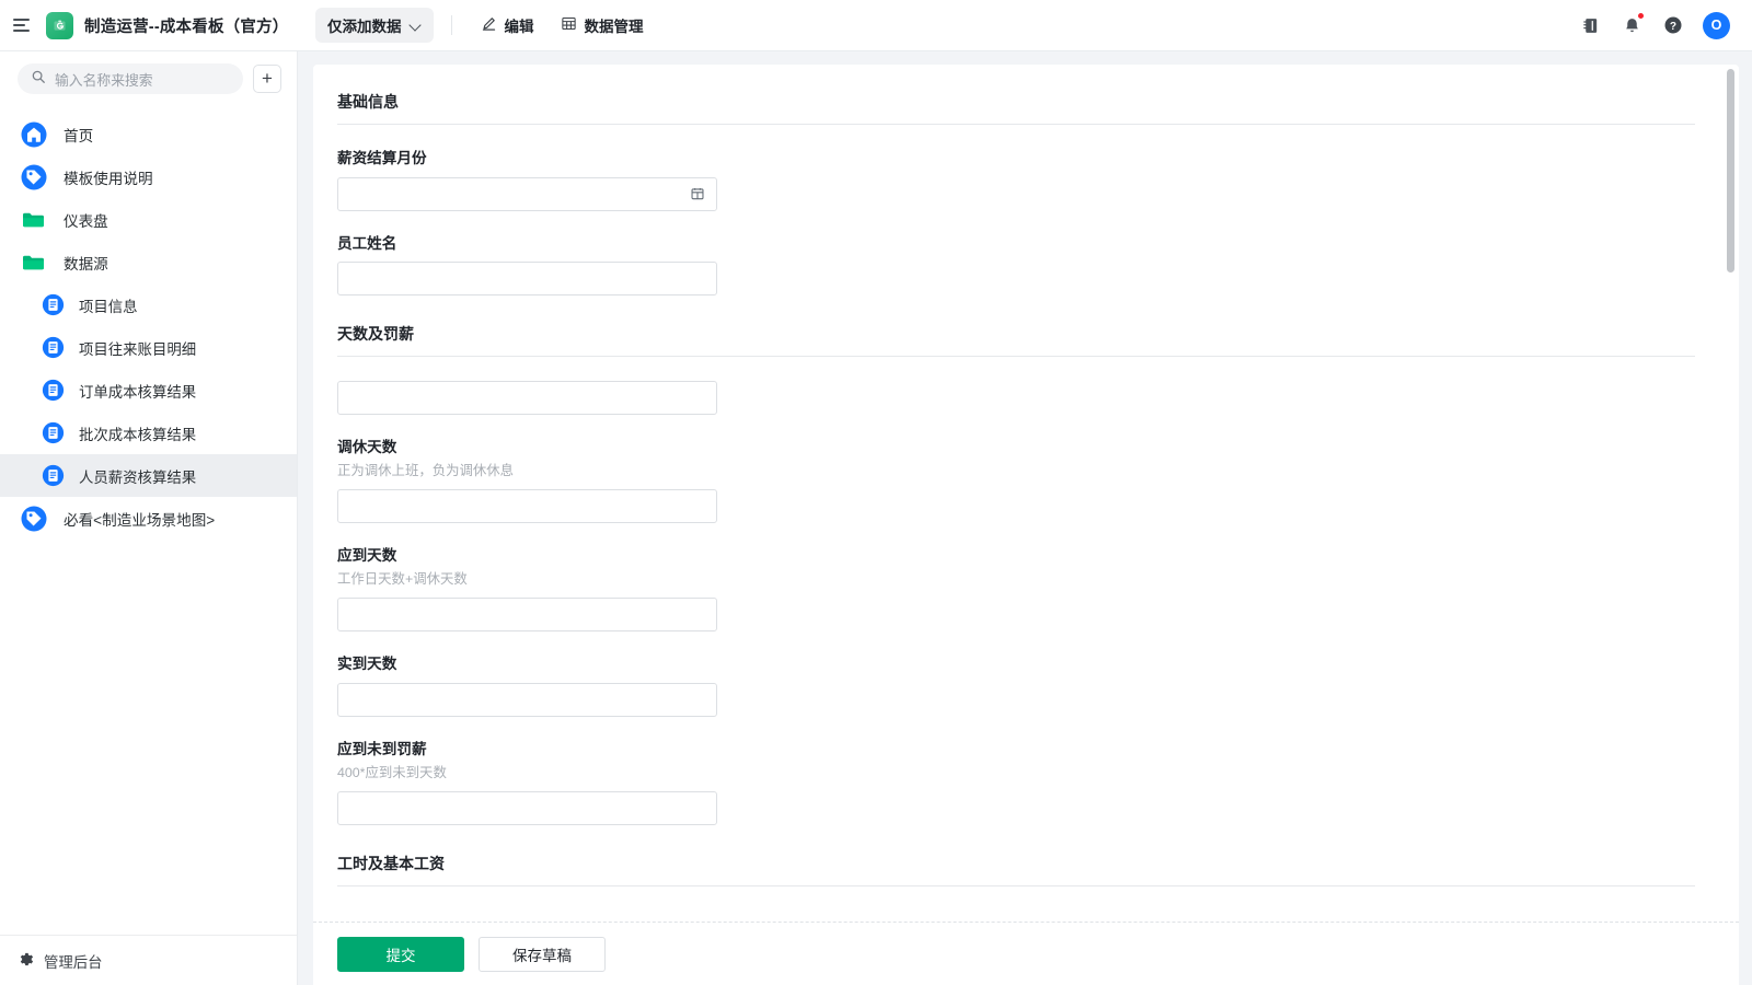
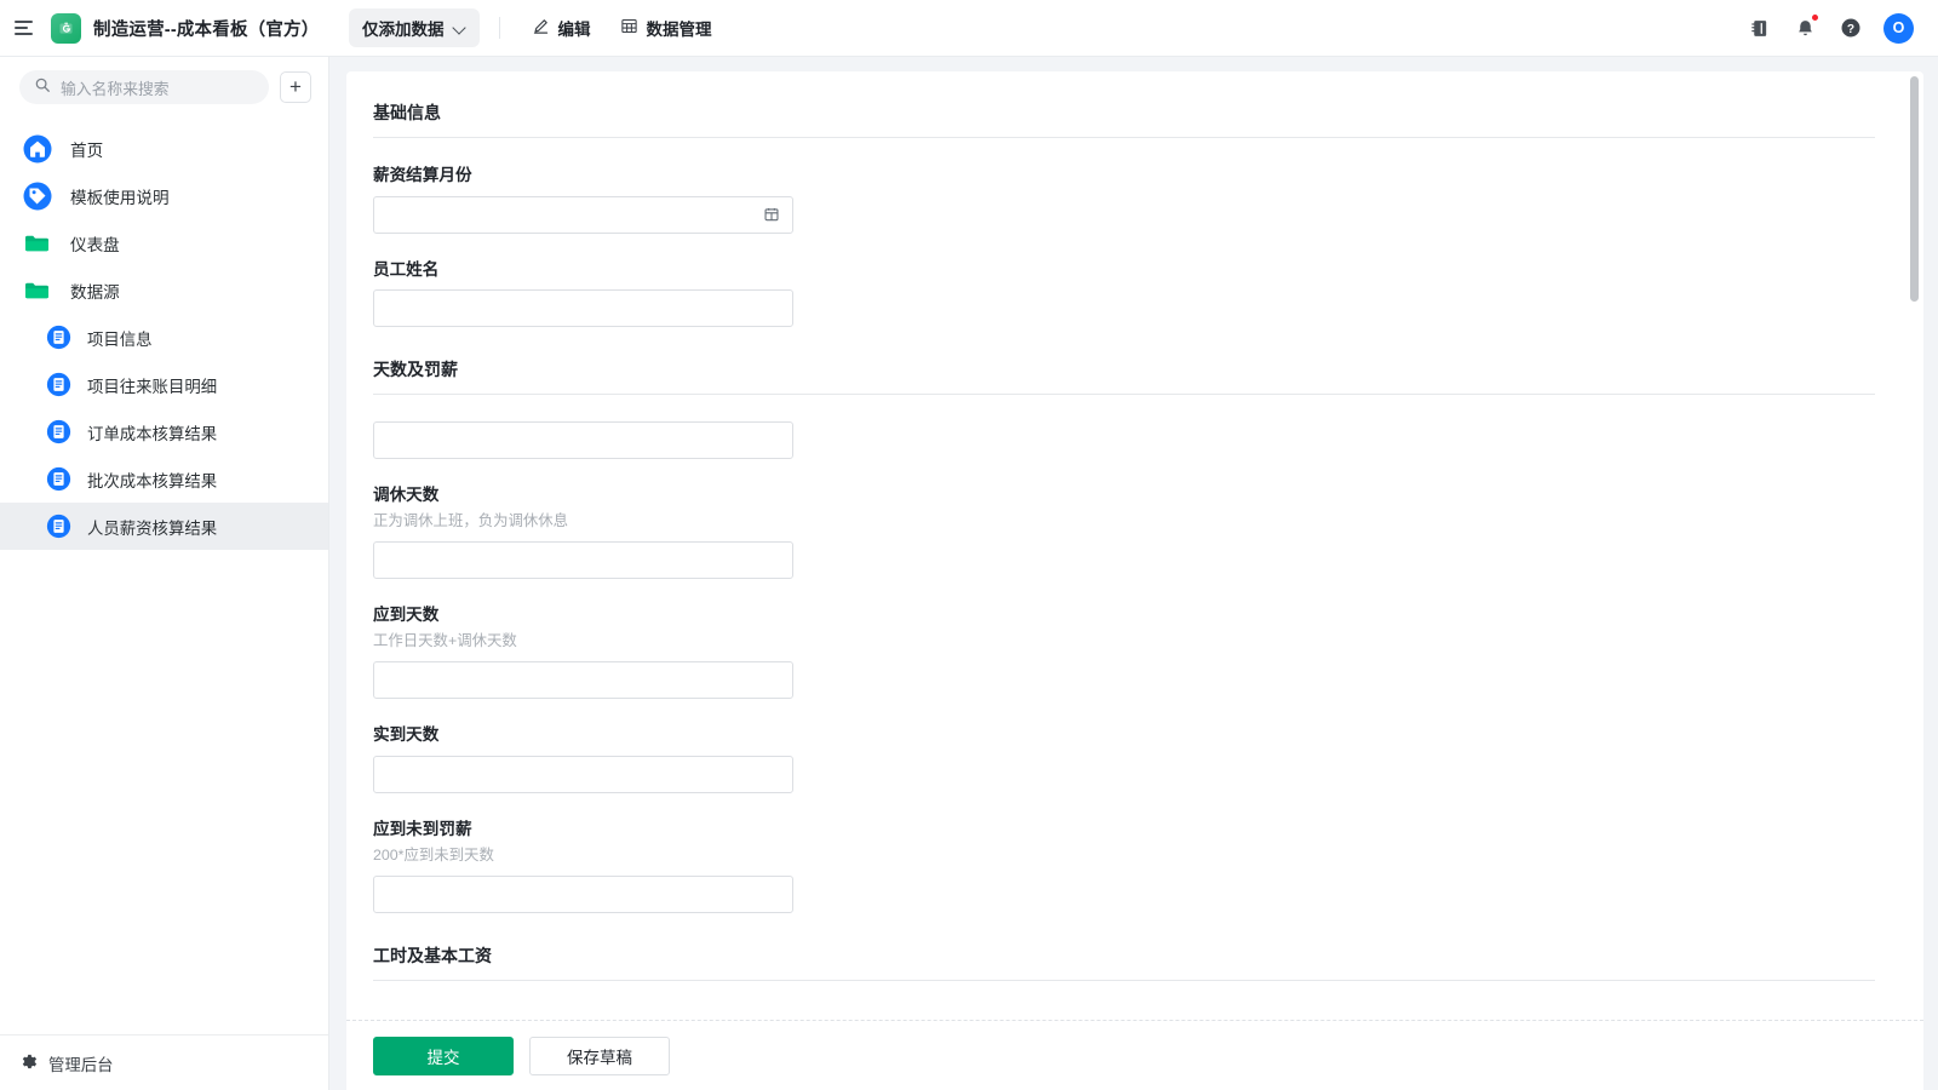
  制造运营--成本看板（官方）
  仅添加数据
  编辑
  数据管理
  ?
  O
  输入名称来搜索
  +
  首页
  模板使用说明
  仪表盘
  数据源
  项目信息
  项目往来账目明细
  订单成本核算结果
  批次成本核算结果
  人员薪资核算结果
- 必看<制造业场景地图>
  管理后台
  基础信息
  薪资结算月份
  员工姓名
  天数及罚薪
  调休天数
  正为调休上班，负为调休休息
  应到天数
  工作日天数+调休天数
  实到天数
  应到未到罚薪
- 400*应到未到天数
+ 200*应到未到天数
  工时及基本工资
  提交
  保存草稿
